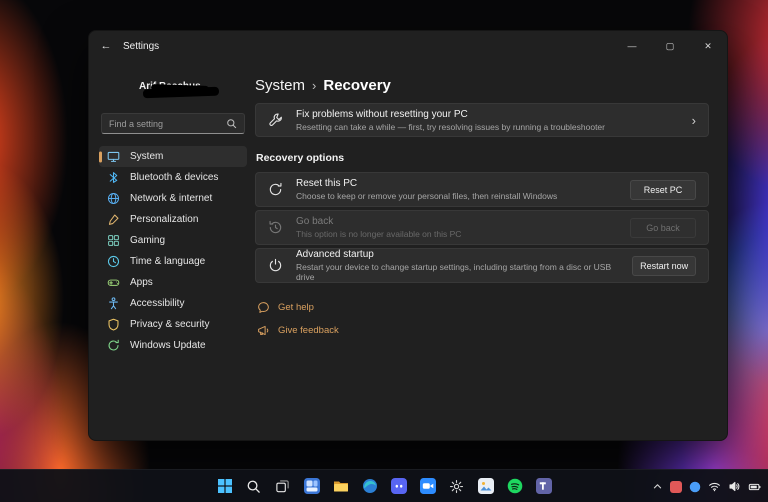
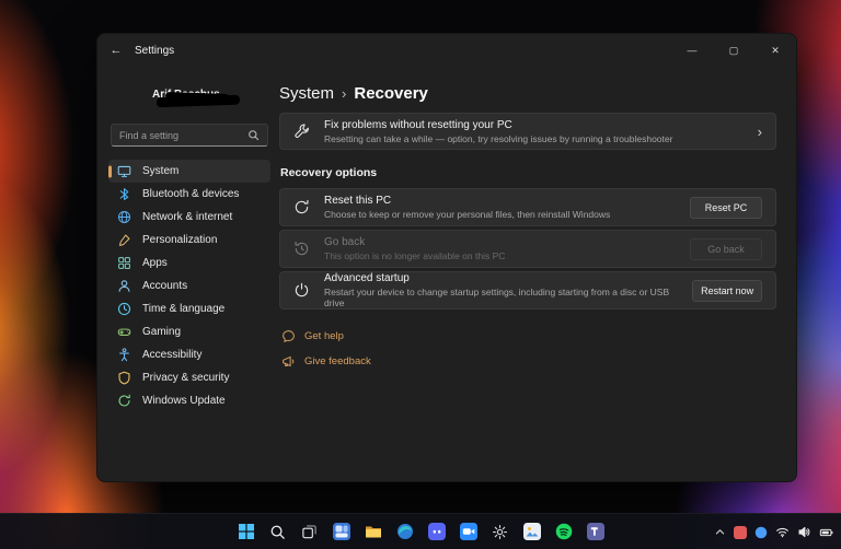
  ←
  Settings
  —
  ▢
  ✕
  Find a setting
  System
  Bluetooth & devices
  Network & internet
  Personalization
- Gaming
+ Apps
+ Accounts
  Time & language
- Apps
+ Gaming
  Accessibility
  Privacy & security
  Windows Update
  System
  ›
  Recovery
  Fix problems without resetting your PC
- Resetting can take a while — first, try resolving issues by running a troubleshooter
+ Resetting can take a while — option, try resolving issues by running a troubleshooter
  ›
  Recovery options
  Reset this PC
  Choose to keep or remove your personal files, then reinstall Windows
  Reset PC
  Go back
  This option is no longer available on this PC
  Go back
  Advanced startup
  Restart your device to change startup settings, including starting from a disc or USB drive
  Restart now
  Get help
  Give feedback
